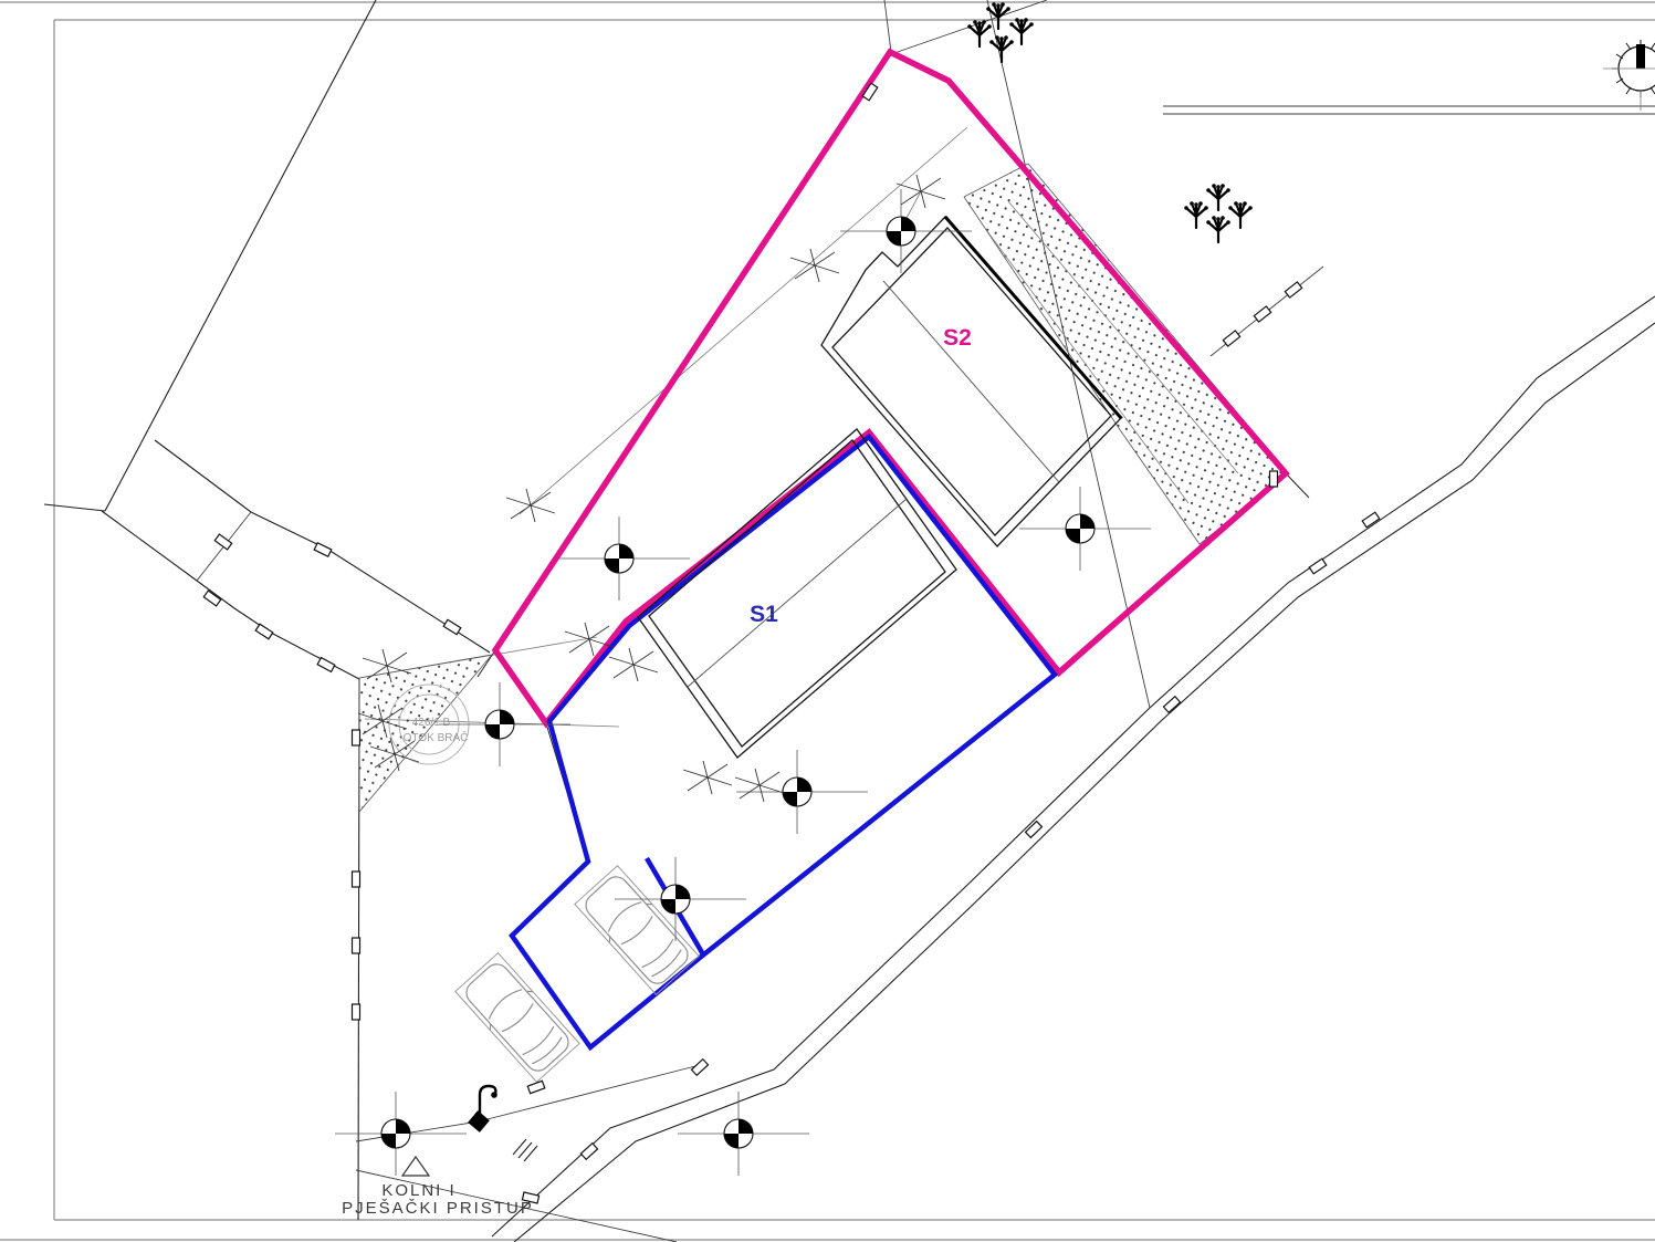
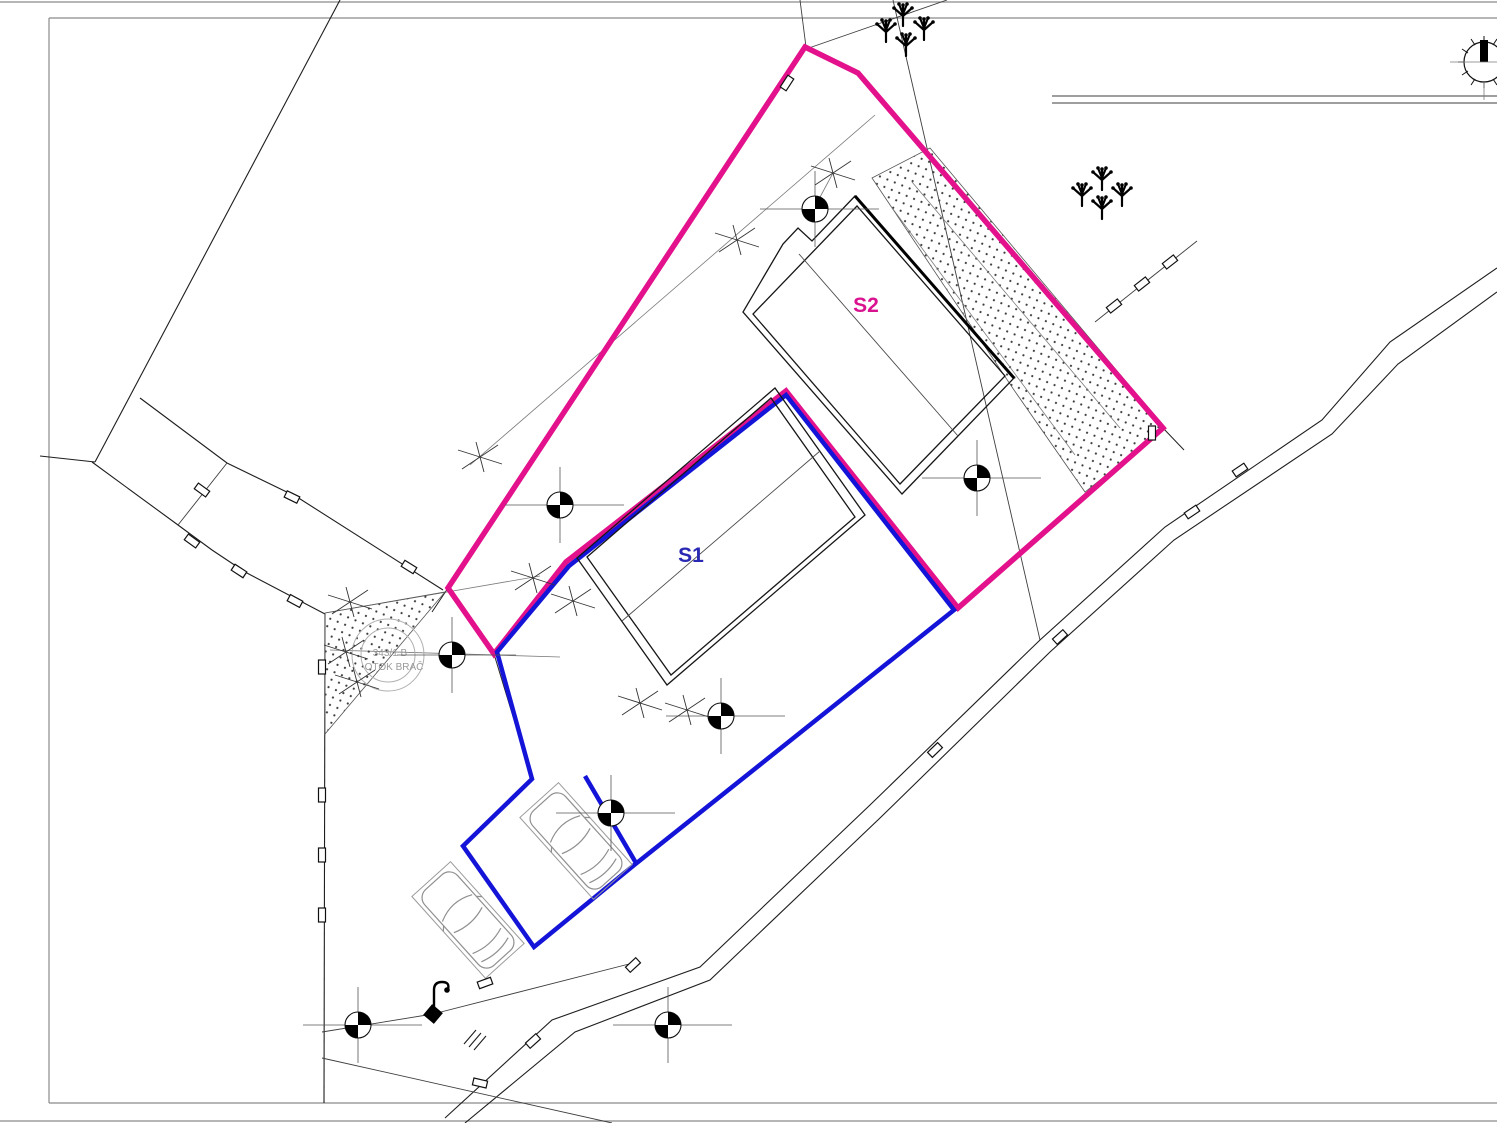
- 426/1 B
+ 343/1 B
  OTOK BRAČ
- KOLNI I
- PJEŠAČKI PRISTUP
  S1
  S2
